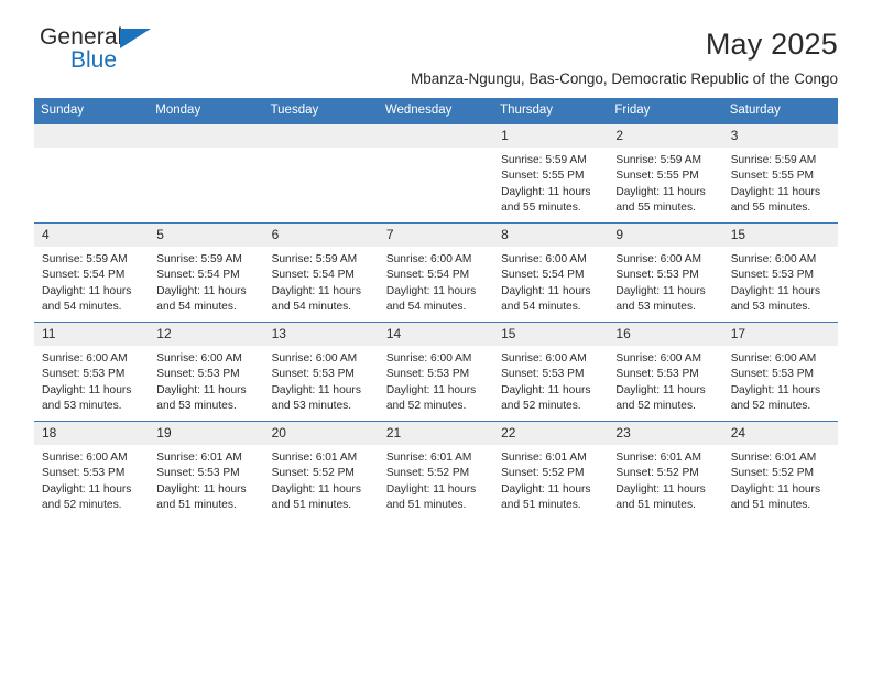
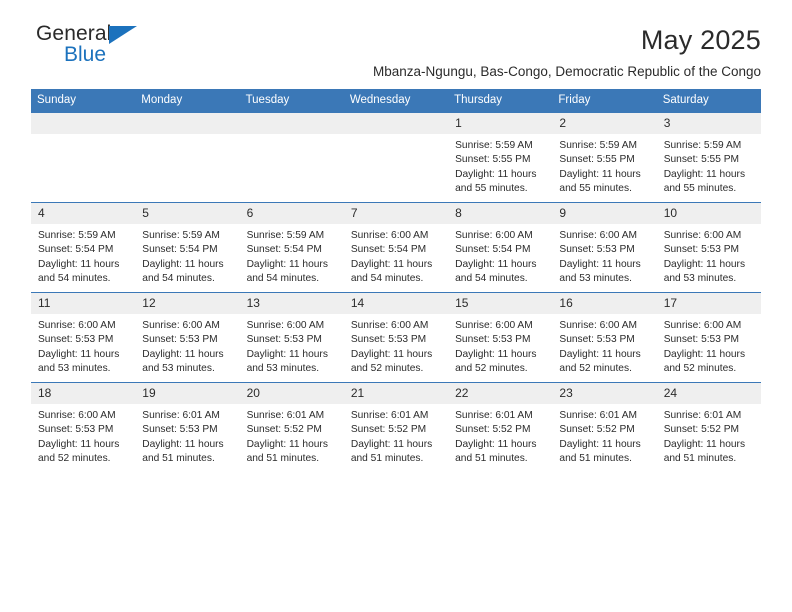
  General
  Blue
  May 2025
  Mbanza-Ngungu, Bas-Congo, Democratic Republic of the Congo
  Sunday	Monday	Tuesday	Wednesday	Thursday	Friday	Saturday
  				1Sunrise: 5:59 AMSunset: 5:55 PMDaylight: 11 hoursand 55 minutes.	2Sunrise: 5:59 AMSunset: 5:55 PMDaylight: 11 hoursand 55 minutes.	3Sunrise: 5:59 AMSunset: 5:55 PMDaylight: 11 hoursand 55 minutes.
- 4Sunrise: 5:59 AMSunset: 5:54 PMDaylight: 11 hoursand 54 minutes.	5Sunrise: 5:59 AMSunset: 5:54 PMDaylight: 11 hoursand 54 minutes.	6Sunrise: 5:59 AMSunset: 5:54 PMDaylight: 11 hoursand 54 minutes.	7Sunrise: 6:00 AMSunset: 5:54 PMDaylight: 11 hoursand 54 minutes.	8Sunrise: 6:00 AMSunset: 5:54 PMDaylight: 11 hoursand 54 minutes.	9Sunrise: 6:00 AMSunset: 5:53 PMDaylight: 11 hoursand 53 minutes.	15Sunrise: 6:00 AMSunset: 5:53 PMDaylight: 11 hoursand 53 minutes.
+ 4Sunrise: 5:59 AMSunset: 5:54 PMDaylight: 11 hoursand 54 minutes.	5Sunrise: 5:59 AMSunset: 5:54 PMDaylight: 11 hoursand 54 minutes.	6Sunrise: 5:59 AMSunset: 5:54 PMDaylight: 11 hoursand 54 minutes.	7Sunrise: 6:00 AMSunset: 5:54 PMDaylight: 11 hoursand 54 minutes.	8Sunrise: 6:00 AMSunset: 5:54 PMDaylight: 11 hoursand 54 minutes.	9Sunrise: 6:00 AMSunset: 5:53 PMDaylight: 11 hoursand 53 minutes.	10Sunrise: 6:00 AMSunset: 5:53 PMDaylight: 11 hoursand 53 minutes.
  11Sunrise: 6:00 AMSunset: 5:53 PMDaylight: 11 hoursand 53 minutes.	12Sunrise: 6:00 AMSunset: 5:53 PMDaylight: 11 hoursand 53 minutes.	13Sunrise: 6:00 AMSunset: 5:53 PMDaylight: 11 hoursand 53 minutes.	14Sunrise: 6:00 AMSunset: 5:53 PMDaylight: 11 hoursand 52 minutes.	15Sunrise: 6:00 AMSunset: 5:53 PMDaylight: 11 hoursand 52 minutes.	16Sunrise: 6:00 AMSunset: 5:53 PMDaylight: 11 hoursand 52 minutes.	17Sunrise: 6:00 AMSunset: 5:53 PMDaylight: 11 hoursand 52 minutes.
  18Sunrise: 6:00 AMSunset: 5:53 PMDaylight: 11 hoursand 52 minutes.	19Sunrise: 6:01 AMSunset: 5:53 PMDaylight: 11 hoursand 51 minutes.	20Sunrise: 6:01 AMSunset: 5:52 PMDaylight: 11 hoursand 51 minutes.	21Sunrise: 6:01 AMSunset: 5:52 PMDaylight: 11 hoursand 51 minutes.	22Sunrise: 6:01 AMSunset: 5:52 PMDaylight: 11 hoursand 51 minutes.	23Sunrise: 6:01 AMSunset: 5:52 PMDaylight: 11 hoursand 51 minutes.	24Sunrise: 6:01 AMSunset: 5:52 PMDaylight: 11 hoursand 51 minutes.
